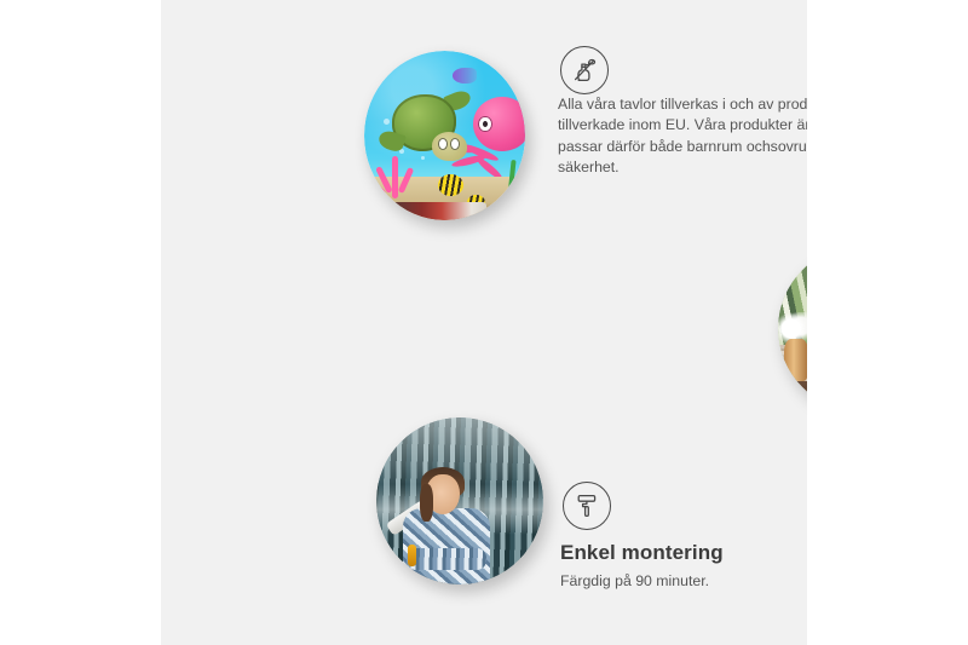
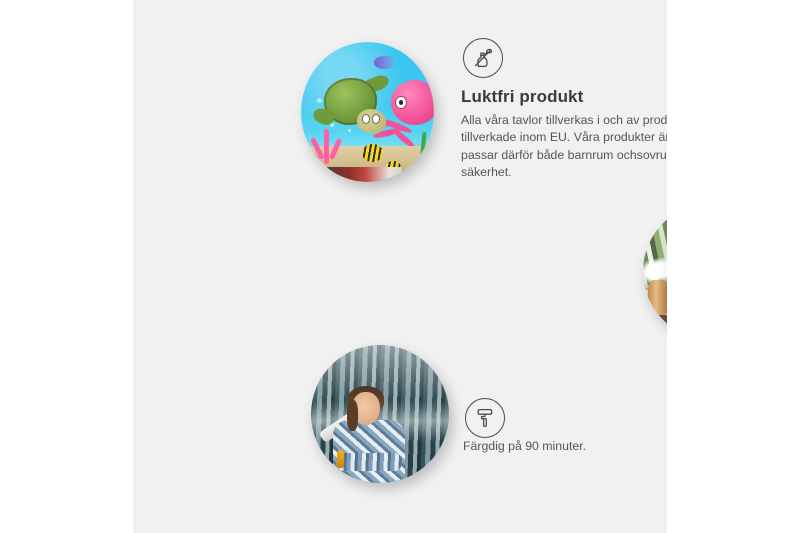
+ Luktfri produkt
  Alla våra tavlor tillverkas i och av prod tillverkade inom EU. Våra produkter ä passar därför både barnrum ochsovru säkerhet.
- Enkel montering
  Färgdig på 90 minuter.
